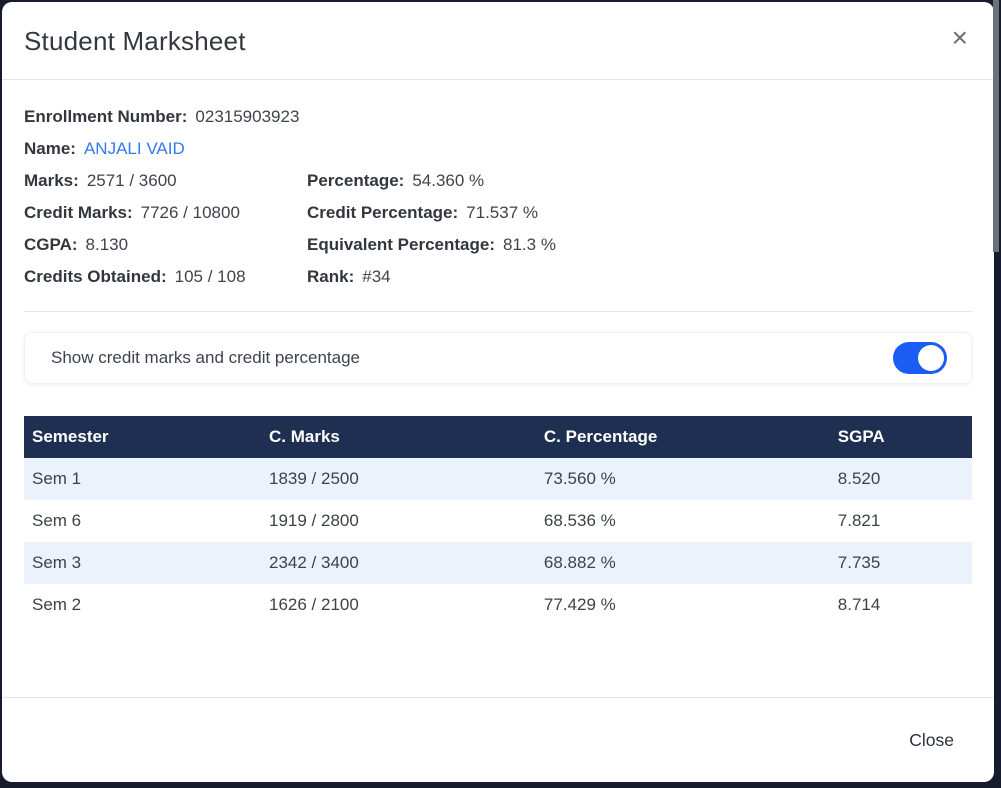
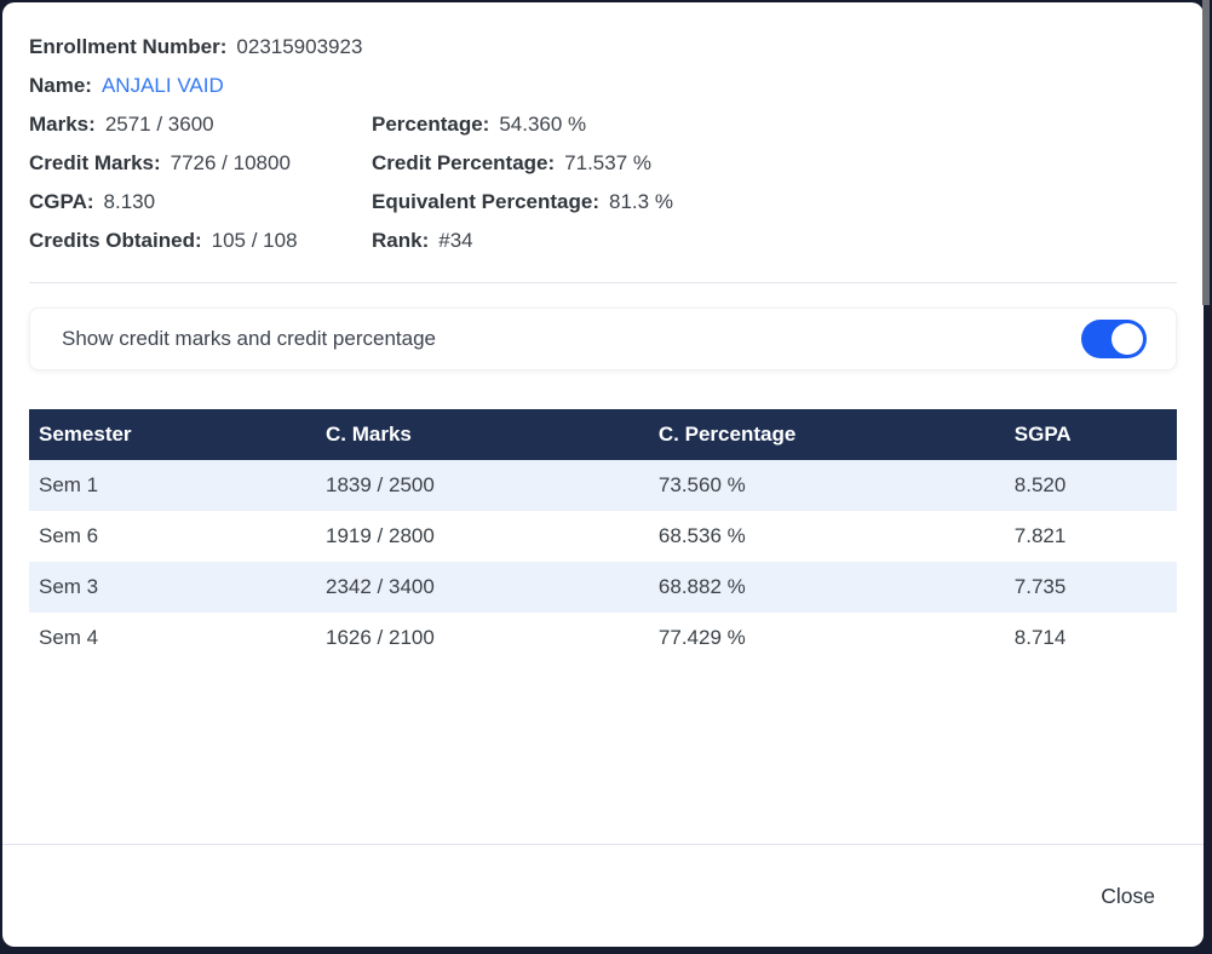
- Student Marksheet
- ×
  Enrollment Number: 02315903923
  Name: ANJALI VAID
  Marks: 2571 / 3600
  Percentage: 54.360 %
  Credit Marks: 7726 / 10800
  Credit Percentage: 71.537 %
  CGPA: 8.130
  Equivalent Percentage: 81.3 %
  Credits Obtained: 105 / 108
  Rank: #34
  Show credit marks and credit percentage
  Semester	C. Marks	C. Percentage	SGPA
  Sem 1	1839 / 2500	73.560 %	8.520
  Sem 6	1919 / 2800	68.536 %	7.821
  Sem 3	2342 / 3400	68.882 %	7.735
- Sem 2	1626 / 2100	77.429 %	8.714
+ Sem 4	1626 / 2100	77.429 %	8.714
  Close
